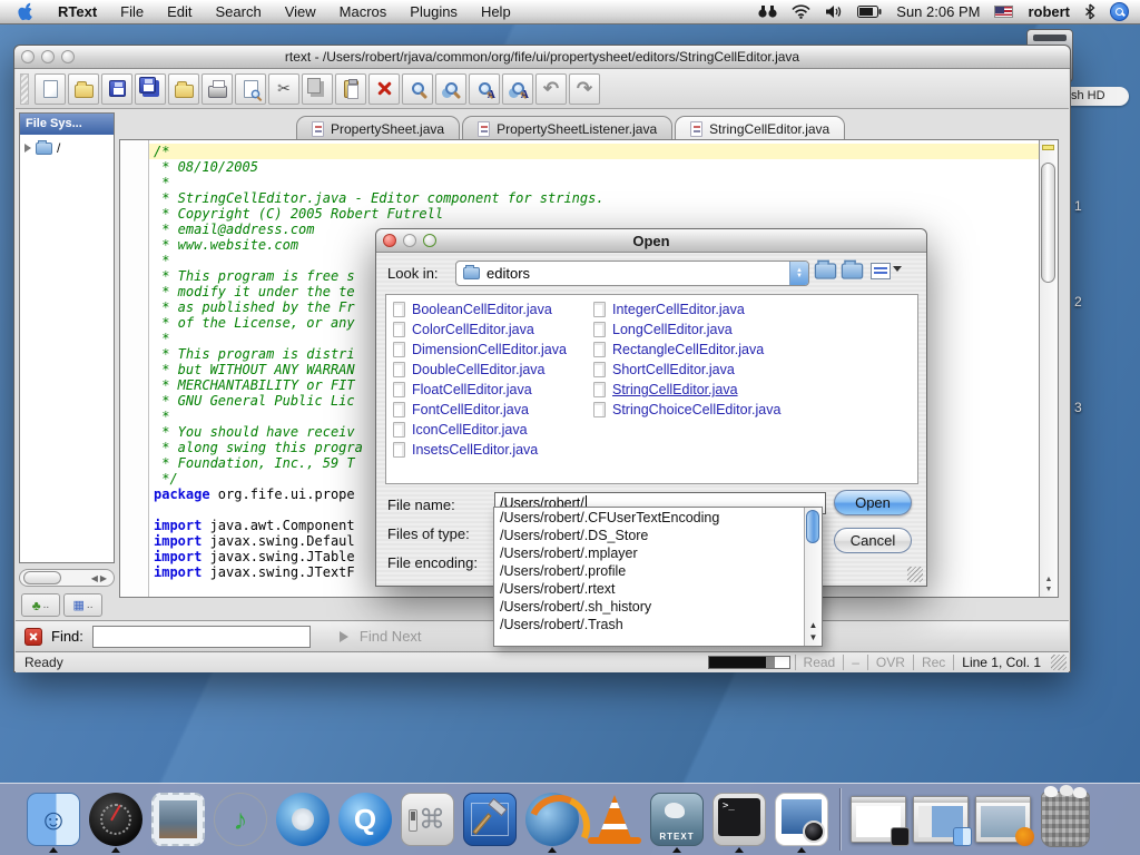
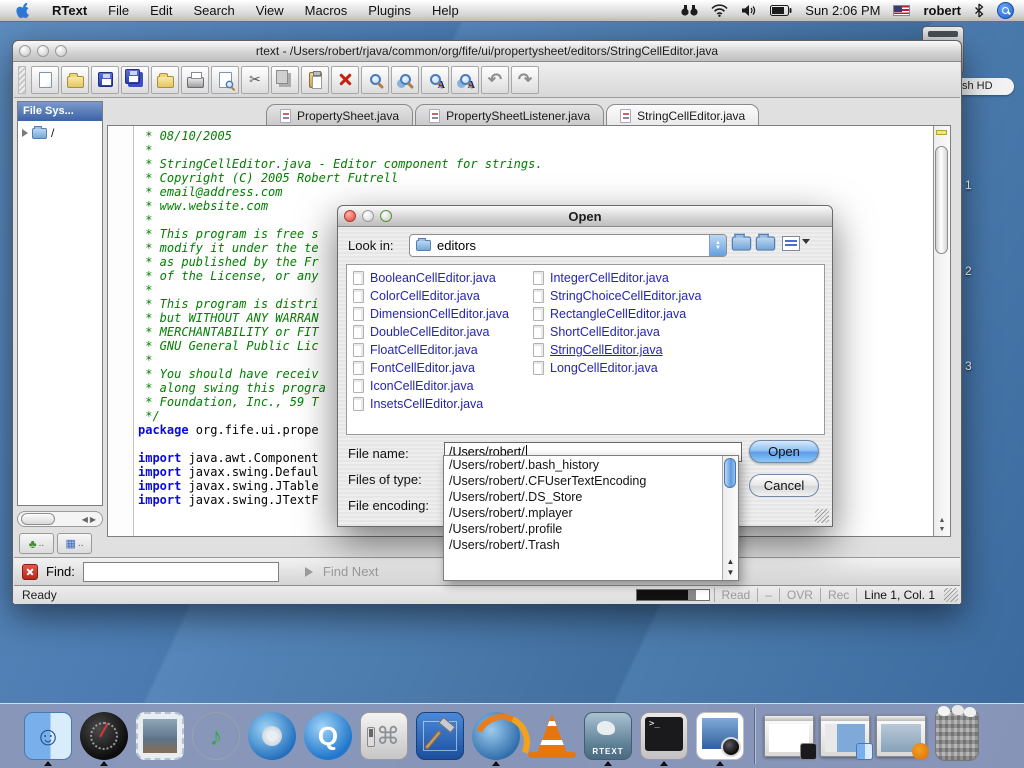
  1
  2
  3
  rtext - /Users/robert/rjava/common/org/fife/ui/propertysheet/editors/StringCellEditor.java
  ✂
  A
  A
  ↶
  ↷
  File Sys...
  /
  ◀▶
  ♣
  ..
  ▦
  ..
  PropertySheet.java
  PropertySheetListener.java
  StringCellEditor.java
- /*
  * 08/10/2005
  *
  * StringCellEditor.java - Editor component for strings.
  * Copyright (C) 2005 Robert Futrell
  * email@address.com
  * www.website.com
  *
  * This program is free s
  * modify it under the te
  * as published by the Fr
  * of the License, or any
  *
  * This program is distri
  * but WITHOUT ANY WARRAN
  * MERCHANTABILITY or FIT
  * GNU General Public Lic
  *
  * You should have receiv
  * along swing this progra
  * Foundation, Inc., 59 T
  */
  package org.fife.ui.prope
  import java.awt.Component
  import javax.swing.Defaul
  import javax.swing.JTable
  import javax.swing.JTextF
  Find:
  Find Next
  Ready
  Read
  –
  OVR
  Rec
  Line 1, Col. 1
  Open
  Look in:
  editors
  BooleanCellEditor.java
  ColorCellEditor.java
  DimensionCellEditor.java
  DoubleCellEditor.java
  FloatCellEditor.java
  FontCellEditor.java
  IconCellEditor.java
  InsetsCellEditor.java
  IntegerCellEditor.java
- LongCellEditor.java
+ StringChoiceCellEditor.java
  RectangleCellEditor.java
  ShortCellEditor.java
  StringCellEditor.java
- StringChoiceCellEditor.java
+ LongCellEditor.java
  File name:
  /Users/robert/
  Files of type:
  File encoding:
  Open
  Cancel
+ /Users/robert/.bash_history
  /Users/robert/.CFUserTextEncoding
  /Users/robert/.DS_Store
  /Users/robert/.mplayer
  /Users/robert/.profile
- /Users/robert/.rtext
- /Users/robert/.sh_history
  /Users/robert/.Trash
  ▲
  ▼
  RText
  File
  Edit
  Search
  View
  Macros
  Plugins
  Help
  Sun 2:06 PM
  robert
  ☺
  ♪
  Q
  ⌘
  RTEXT
  >_
